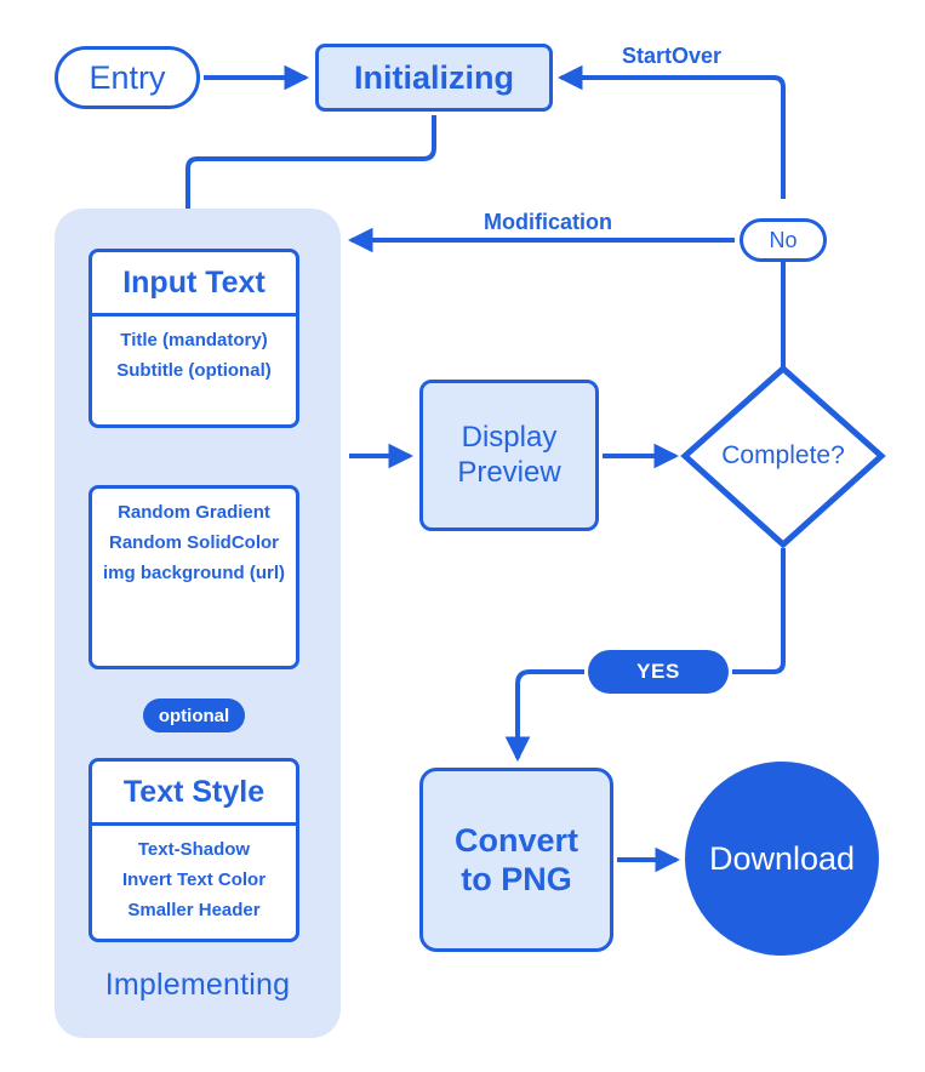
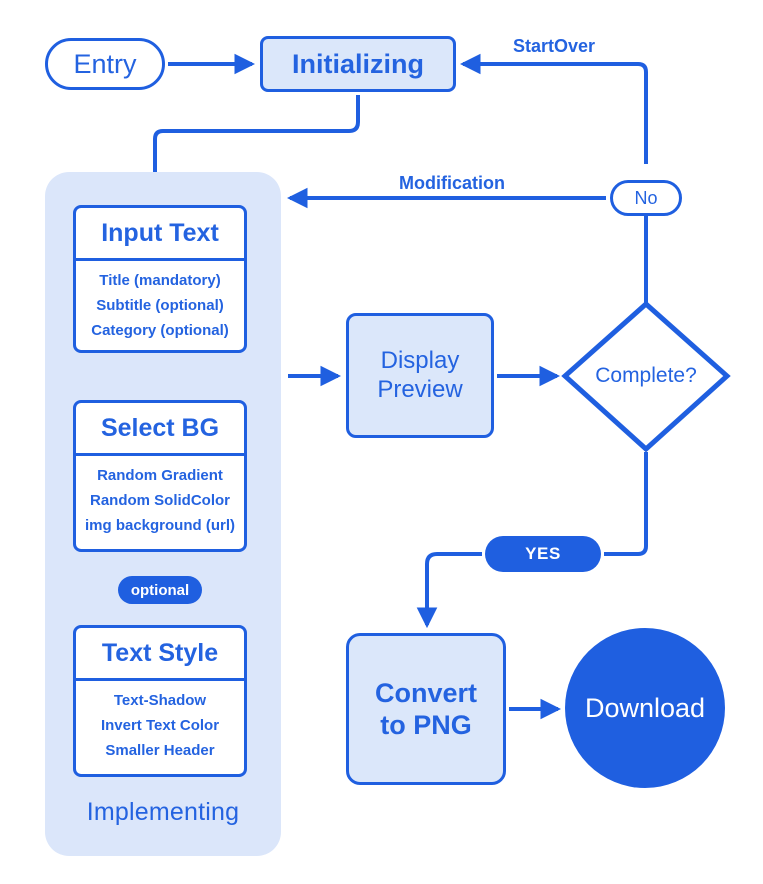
  Implementing
  Entry
  Initializing
  Input Text
  Title (mandatory)
  Subtitle (optional)
+ Category (optional)
+ Select BG
  Random Gradient
  Random SolidColor
  img background (url)
  Text Style
  Text-Shadow
  Invert Text Color
  Smaller Header
  Display
  Preview
  Complete?
  Convert
  to PNG
  Download
  No
  YES
  optional
  StartOver
  Modification
